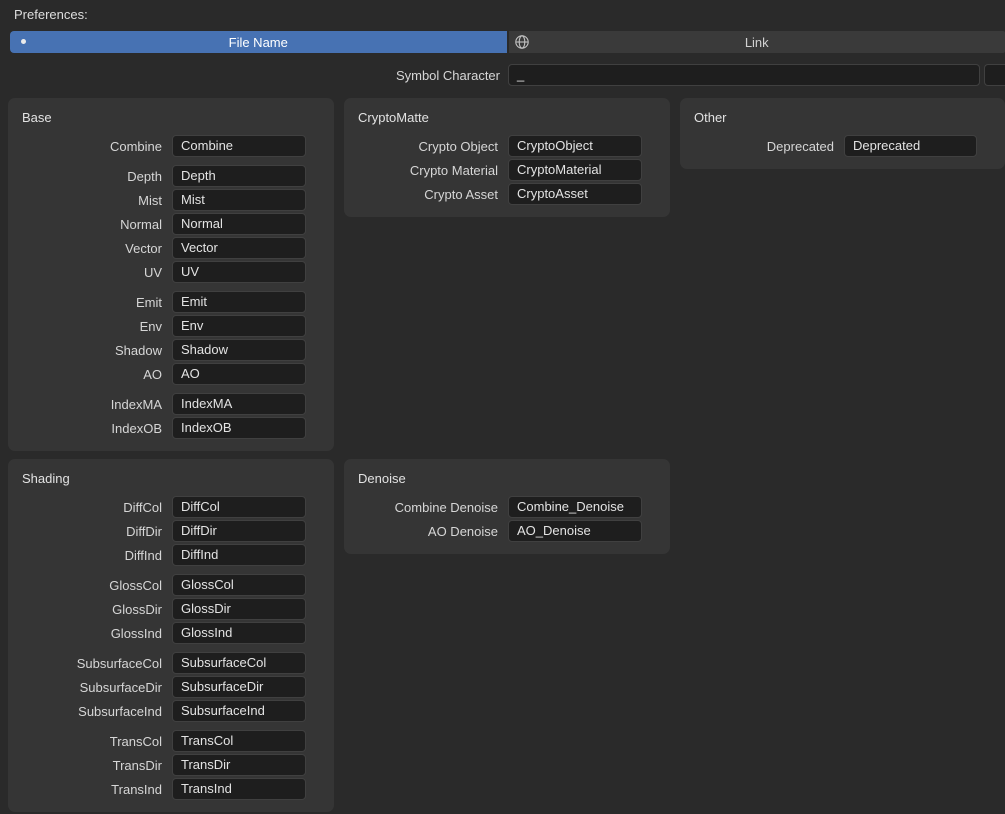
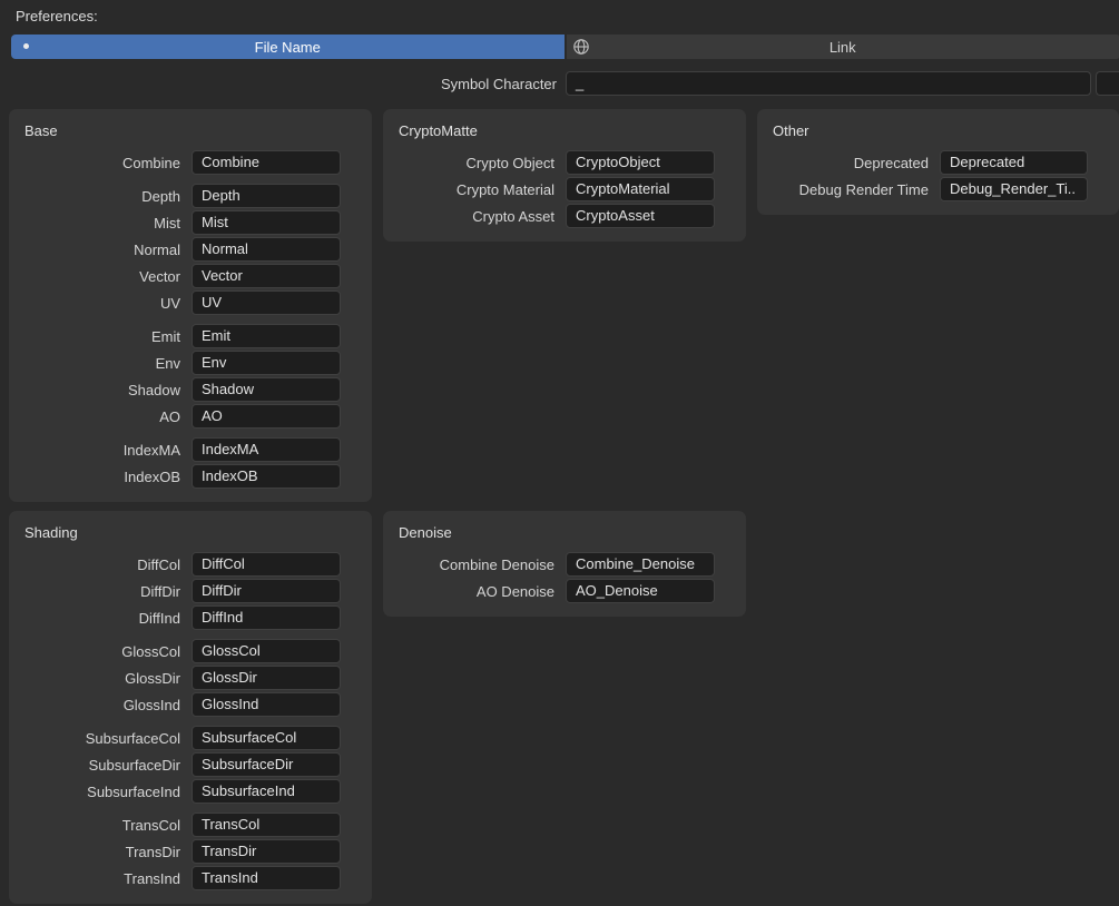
  Preferences:
  File Name
  Link
  Symbol Character
  _
  Base
  Combine
  Combine
  Depth
  Depth
  Mist
  Mist
  Normal
  Normal
  Vector
  Vector
  UV
  UV
  Emit
  Emit
  Env
  Env
  Shadow
  Shadow
  AO
  AO
  IndexMA
  IndexMA
  IndexOB
  IndexOB
  CryptoMatte
  Crypto Object
  CryptoObject
  Crypto Material
  CryptoMaterial
  Crypto Asset
  CryptoAsset
  Other
  Deprecated
  Deprecated
+ Debug Render Time
+ Debug_Render_Ti..
  Shading
  DiffCol
  DiffCol
  DiffDir
  DiffDir
  DiffInd
  DiffInd
  GlossCol
  GlossCol
  GlossDir
  GlossDir
  GlossInd
  GlossInd
  SubsurfaceCol
  SubsurfaceCol
  SubsurfaceDir
  SubsurfaceDir
  SubsurfaceInd
  SubsurfaceInd
  TransCol
  TransCol
  TransDir
  TransDir
  TransInd
  TransInd
  Denoise
  Combine Denoise
  Combine_Denoise
  AO Denoise
  AO_Denoise
